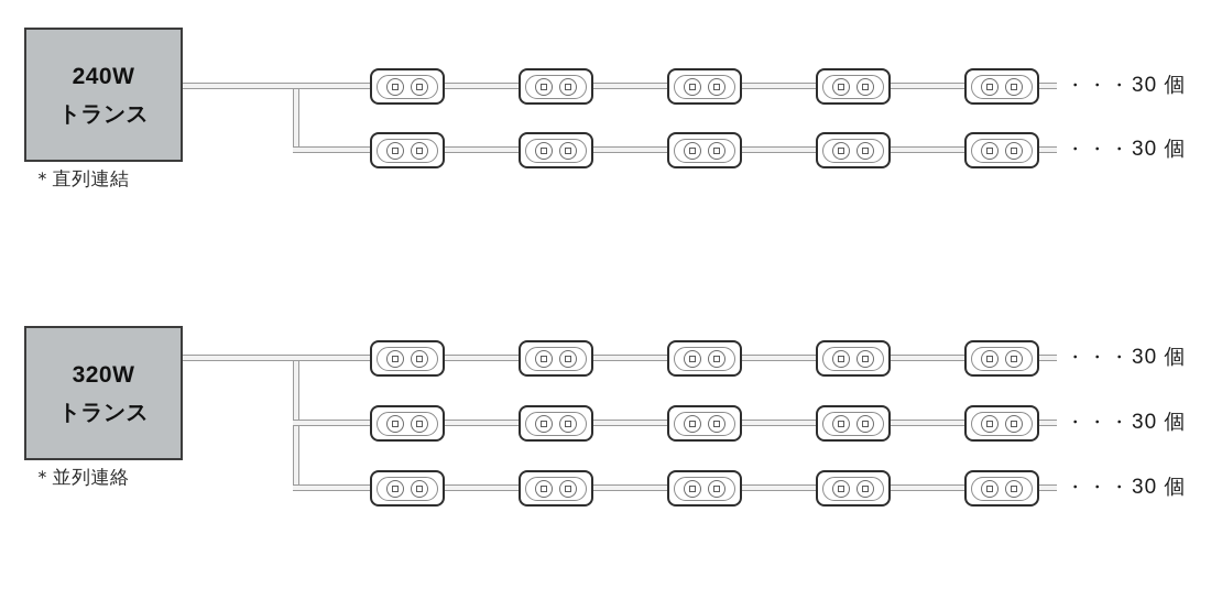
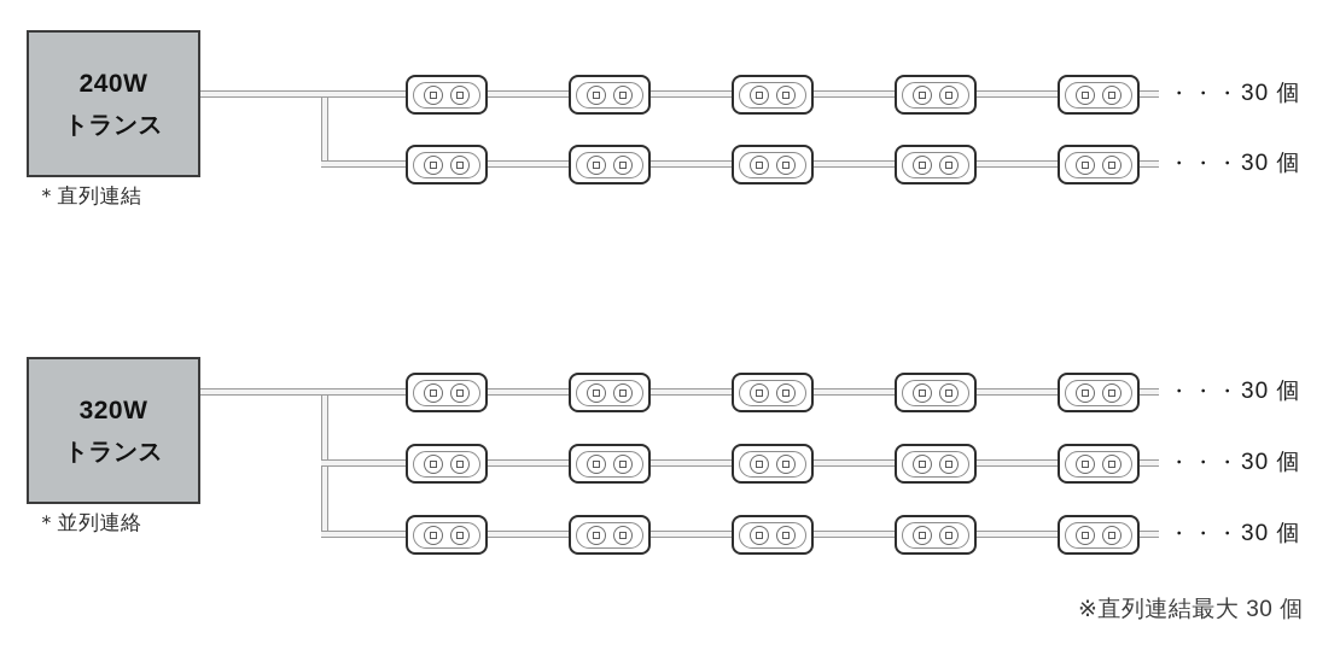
  240W
  トランス
  ＊直列連結
  ・・・30 個
  ・・・30 個
  320W
  トランス
  ＊並列連絡
  ・・・30 個
  ・・・30 個
  ・・・30 個
+ ※直列連結最大 30 個
